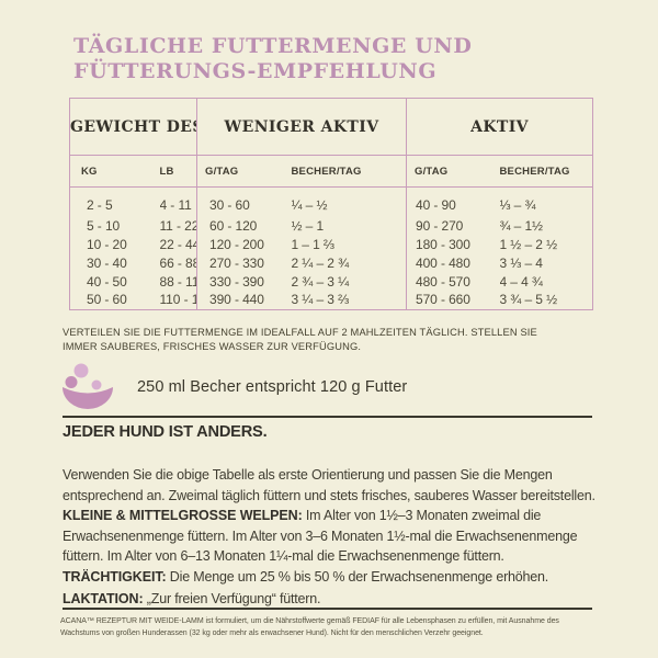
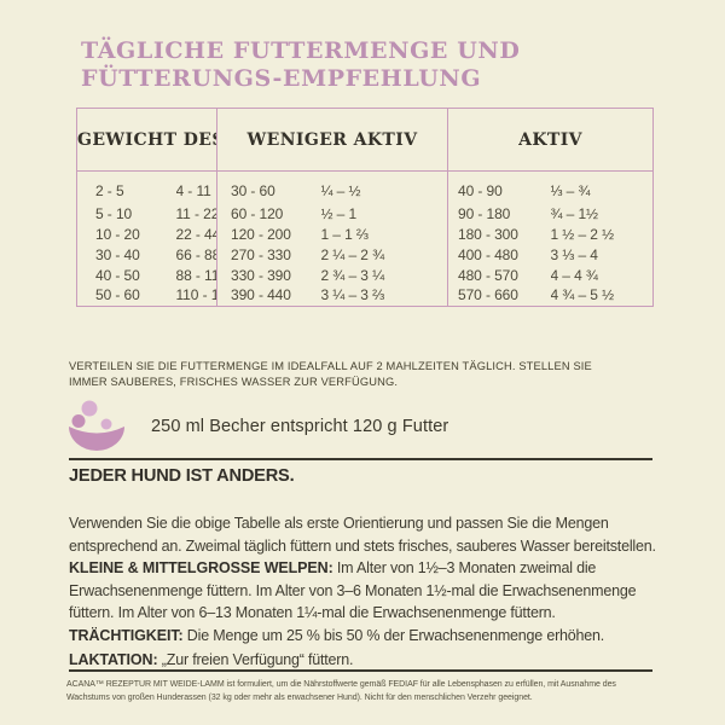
  TÄGLICHE FUTTERMENGE UND FÜTTERUNGS-EMPFEHLUNG
  GEWICHT DE	WENIGER AKTIV	AKTIV
- KG	LB	G/TAG	BECHER/TAG	G/TAG	BECHER/TAG
  2 - 5	4 - 11	30 - 60	¼ – ½	40 - 90	⅓ – ¾
- 5 - 10	11 - 22	60 - 120	½ – 1	90 - 270	¾ – 1½
+ 5 - 10	11 - 22	60 - 120	½ – 1	90 - 180	¾ – 1½
  10 - 20	22 - 44	120 - 200	1 – 1 ⅔	180 - 300	1 ½ – 2 ½
  30 - 40	66 - 88	270 - 330	2 ¼ – 2 ¾	400 - 480	3 ⅓ – 4
  40 - 50	88 - 11	330 - 390	2 ¾ – 3 ¼	480 - 570	4 – 4 ¾
- 50 - 60	110 - 1	390 - 440	3 ¼ – 3 ⅔	570 - 660	3 ¾ – 5 ½
+ 50 - 60	110 - 1	390 - 440	3 ¼ – 3 ⅔	570 - 660	4 ¾ – 5 ½
  VERTEILEN SIE DIE FUTTERMENGE IM IDEALFALL AUF 2 MAHLZEITEN TÄGLICH. STELLEN SIE IMMER SAUBERES, FRISCHES WASSER ZUR VERFÜGUNG.
  250 ml Becher entspricht 120 g Futter
  JEDER HUND IST ANDERS.
  Verwenden Sie die obige Tabelle als erste Orientierung und passen Sie die Mengen entsprechend an. Zweimal täglich füttern und stets frisches, sauberes Wasser bereitstellen.
  KLEINE & MITTELGROSSE WELPEN: Im Alter von 1½–3 Monaten zweimal die Erwachsenenmenge füttern. Im Alter von 3–6 Monaten 1½-mal die Erwachsenenmenge füttern. Im Alter von 6–13 Monaten 1¼-mal die Erwachsenenmenge füttern.
  TRÄCHTIGKEIT: Die Menge um 25 % bis 50 % der Erwachsenenmenge erhöhen.
  LAKTATION: „Zur freien Verfügung“ füttern.
